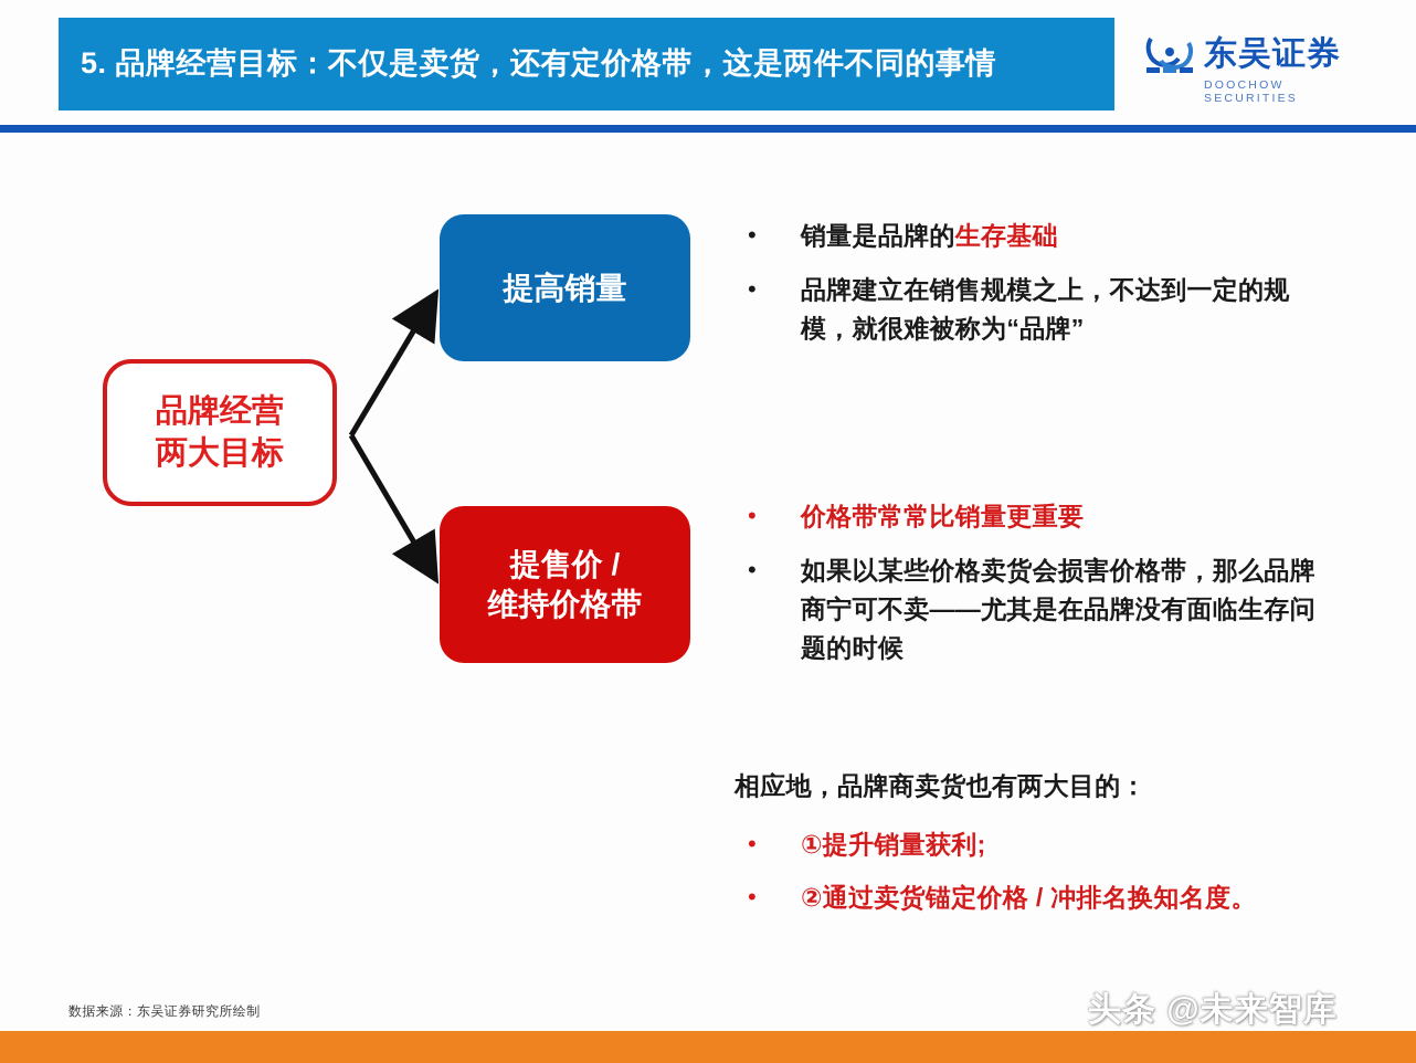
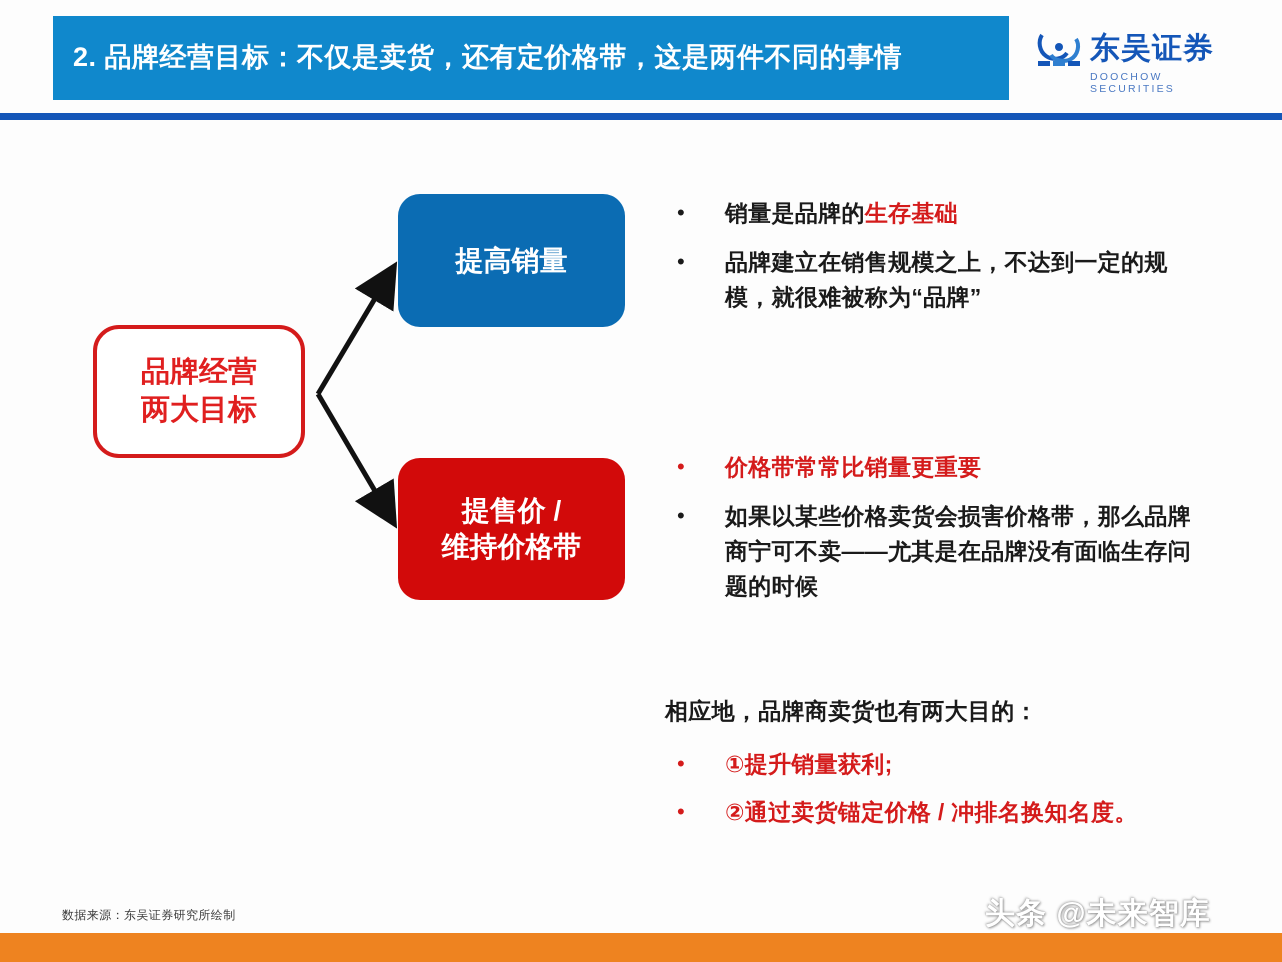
- 5. 品牌经营目标：不仅是卖货，还有定价格带，这是两件不同的事情
+ 2. 品牌经营目标：不仅是卖货，还有定价格带，这是两件不同的事情
  东吴证券
  DOOCHOW SECURITIES
  品牌经营
  两大目标
  提高销量
  提售价 /
  维持价格带
  •
  销量是品牌的生存基础
  •
  品牌建立在销售规模之上，不达到一定的规模，就很难被称为“品牌”
  •
  价格带常常比销量更重要
  •
  如果以某些价格卖货会损害价格带，那么品牌商宁可不卖——尤其是在品牌没有面临生存问题的时候
  相应地，品牌商卖货也有两大目的：
  •
  ①提升销量获利;
  •
  ②通过卖货锚定价格 / 冲排名换知名度。
  数据来源：东吴证券研究所绘制
  头条 @未来智库
